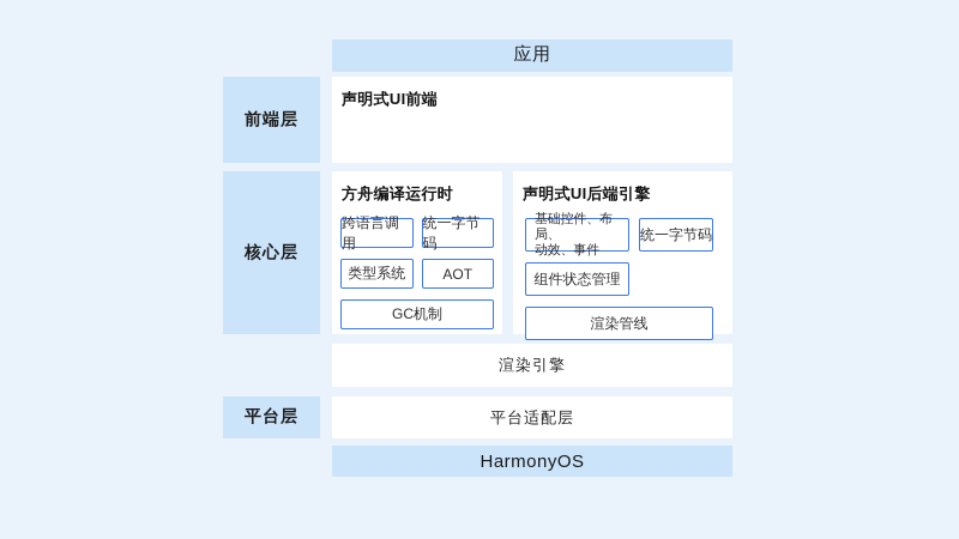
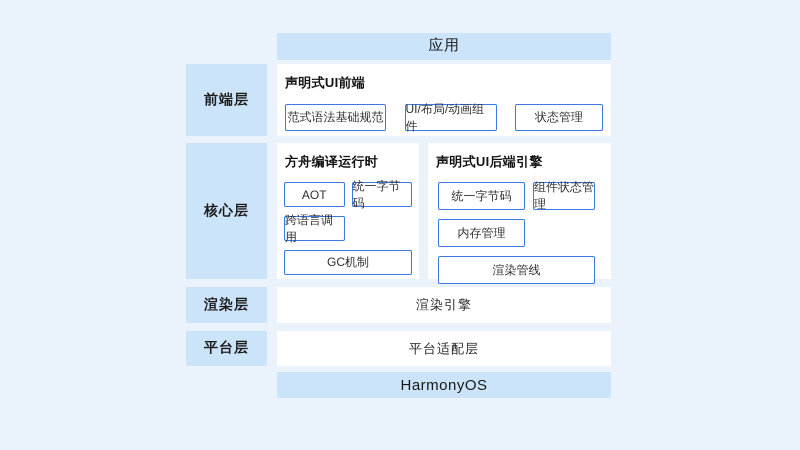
  应用
  前端层
  声明式UI前端
+ 范式语法基础规范
+ UI/布局/动画组件
+ 状态管理
  核心层
  方舟编译运行时
- 跨语言调用
+ AOT
  统一字节码
- 类型系统
- AOT
+ 跨语言调用
  GC机制
  声明式UI后端引擎
- 基础控件、布局、
- 动效、事件
  统一字节码
  组件状态管理
+ 内存管理
  渲染管线
+ 渲染层
  渲染引擎
  平台层
  平台适配层
  HarmonyOS
